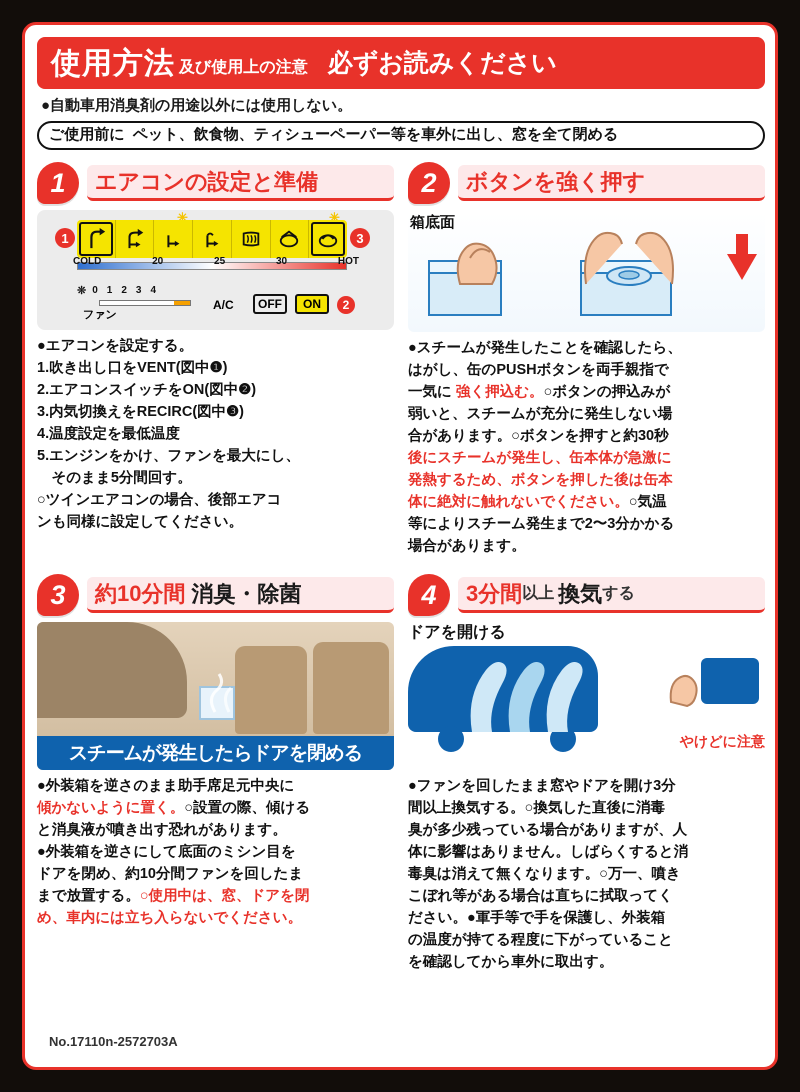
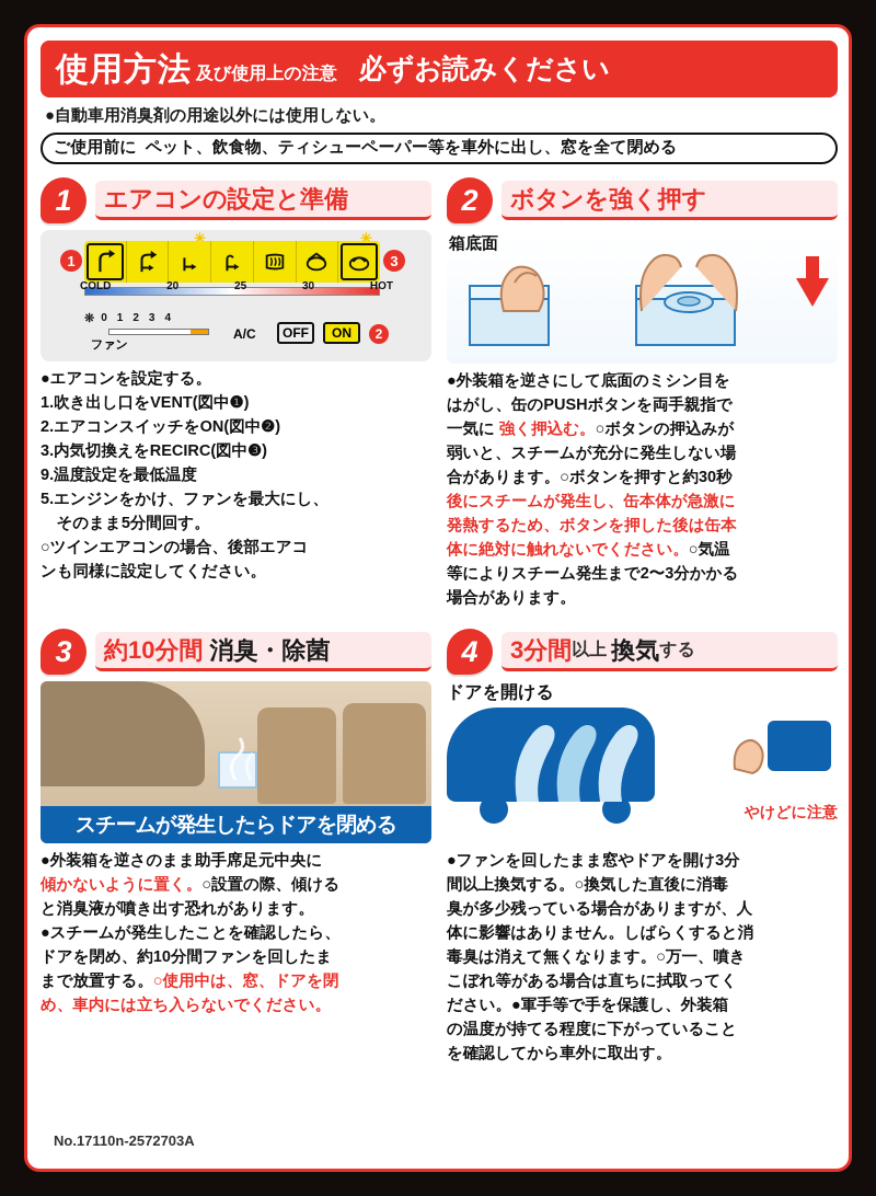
  使用方法
  及び使用上の注意
  必ずお読みください
  ●自動車用消臭剤の用途以外には使用しない。
  ご使用前に
  ペット、飲食物、ティシューペーパー等を車外に出し、窓を全て閉める
  1
  エアコンの設定と準備
  1
  3
  ✳
  ✳
  COLD
  20
  25
  30
  HOT
  ❊
  0
  1
  2
  3
  4
  ファン
  A/C
  OFF
  ON
  2
  ●エアコンを設定する。
  1.吹き出し口をVENT(図中❶)
  2.エアコンスイッチをON(図中❷)
  3.内気切換えをRECIRC(図中❸)
- 4.温度設定を最低温度
+ 9.温度設定を最低温度
  5.エンジンをかけ、ファンを最大にし、
  そのまま5分間回す。
  ○ツインエアコンの場合、後部エアコ
  ンも同様に設定してください。
  2
  ボタンを強く押す
  箱底面
- ●スチームが発生したことを確認したら、
+ ●外装箱を逆さにして底面のミシン目を
  はがし、缶のPUSHボタンを両手親指で
  一気に 強く押込む。○ボタンの押込みが
  弱いと、スチームが充分に発生しない場
  合があります。○ボタンを押すと約30秒
  後にスチームが発生し、缶本体が急激に
  発熱するため、ボタンを押した後は缶本
  体に絶対に触れないでください。○気温
  等によりスチーム発生まで2〜3分かかる
  場合があります。
  3
  約10分間
  消臭・除菌
  スチームが発生したらドアを閉める
  ●外装箱を逆さのまま助手席足元中央に
  傾かないように置く。○設置の際、傾ける
  と消臭液が噴き出す恐れがあります。
- ●外装箱を逆さにして底面のミシン目を
+ ●スチームが発生したことを確認したら、
  ドアを閉め、約10分間ファンを回したま
  まで放置する。○使用中は、窓、ドアを閉
  め、車内には立ち入らないでください。
  4
  3分間
  以上
  換気
  する
  ドアを開ける
  やけどに注意
  ●ファンを回したまま窓やドアを開け3分
  間以上換気する。○換気した直後に消毒
  臭が多少残っている場合がありますが、人
  体に影響はありません。しばらくすると消
  毒臭は消えて無くなります。○万一、噴き
  こぼれ等がある場合は直ちに拭取ってく
  ださい。●軍手等で手を保護し、外装箱
  の温度が持てる程度に下がっていること
  を確認してから車外に取出す。
  No.17110n-2572703A
